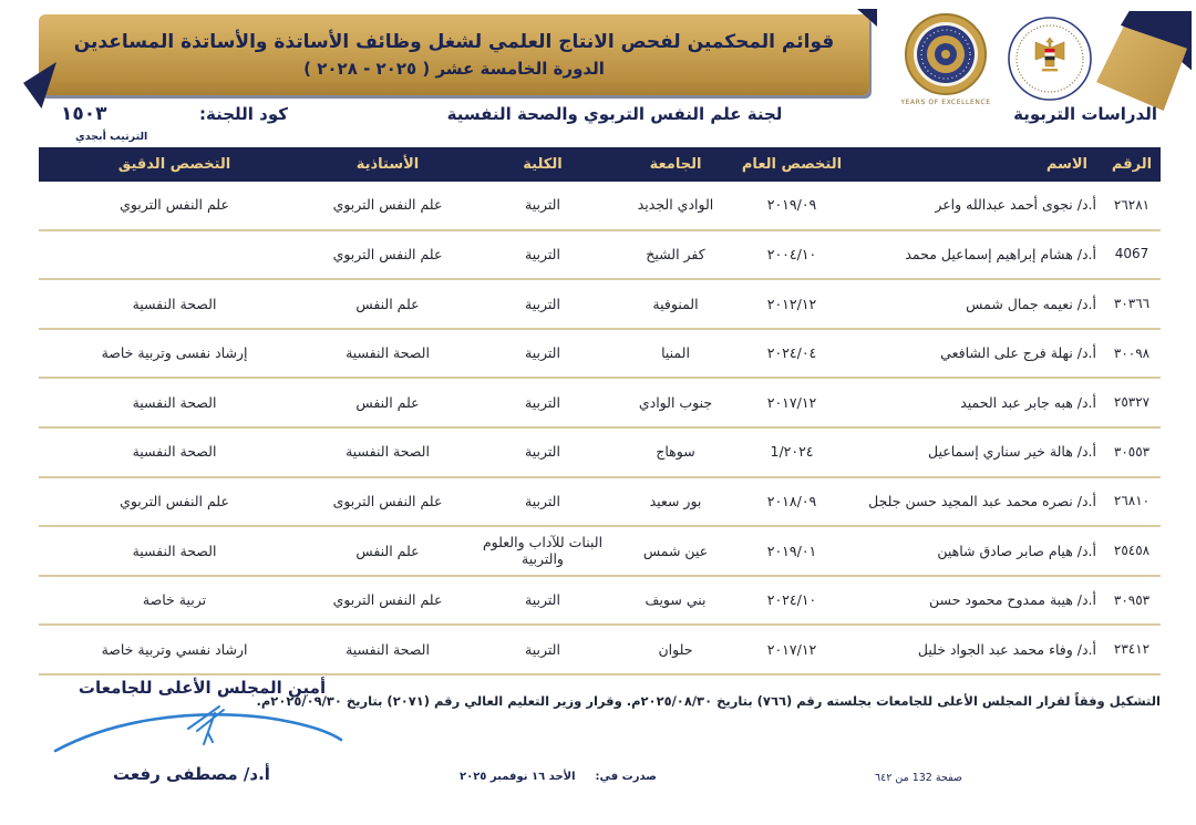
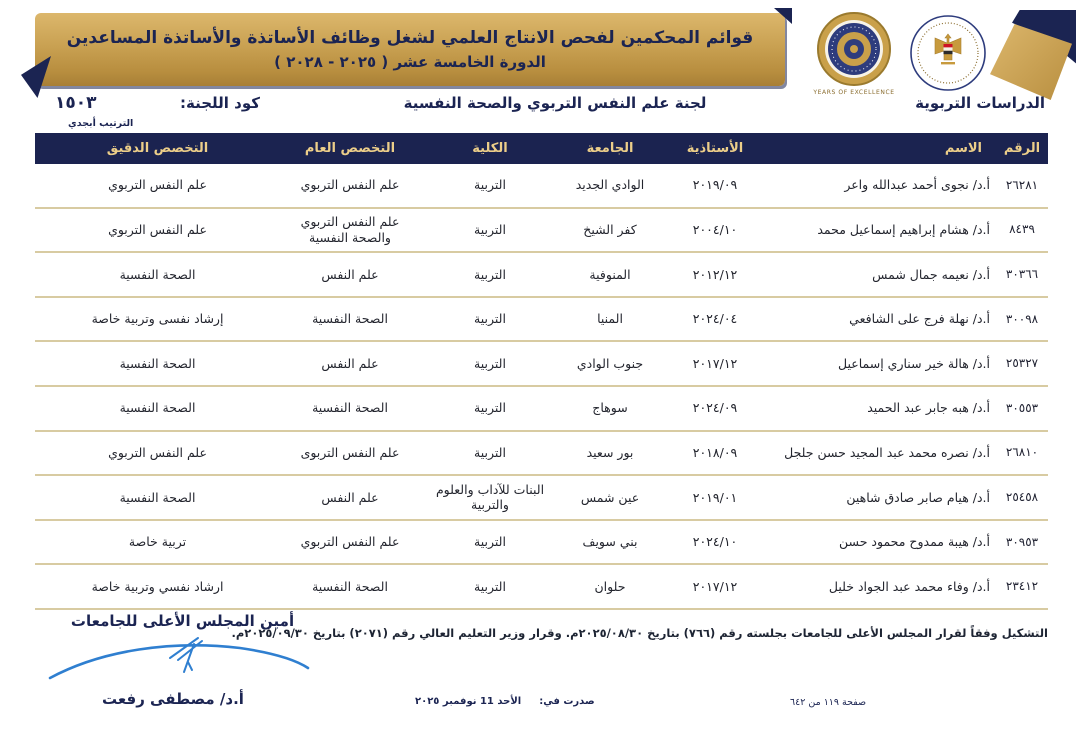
  قوائم المحكمين لفحص الانتاج العلمي لشغل وظائف الأساتذة والأساتذة المساعدين
  الدورة الخامسة عشر ( ٢٠٢٥ - ٢٠٢٨ )
  الدراسات التربوية
  لجنة علم النفس التربوي والصحة النفسية
  كود اللجنة:
  ١٥٠٣
  الترتيب أبجدي
  الرقم
  الاسم
- التخصص العام
+ الأستاذية
  الجامعة
  الكلية
- الأستاذية
+ التخصص العام
  التخصص الدقيق
  ٢٦٢٨١
  أ.د/ نجوى أحمد عبدالله واعر
  ٢٠١٩/٠٩
  الوادي الجديد
  التربية
  علم النفس التربوي
  علم النفس التربوي
- 4067
+ ٨٤٣٩
  أ.د/ هشام إبراهيم إسماعيل محمد
  ٢٠٠٤/١٠
  كفر الشيخ
  التربية
+ علم النفس التربوي والصحة النفسية
  علم النفس التربوي
  ٣٠٣٦٦
  أ.د/ نعيمه جمال شمس
  ٢٠١٢/١٢
  المنوفية
  التربية
  علم النفس
  الصحة النفسية
  ٣٠٠٩٨
  أ.د/ نهلة فرج على الشافعي
  ٢٠٢٤/٠٤
  المنيا
  التربية
  الصحة النفسية
  إرشاد نفسى وتربية خاصة
  ٢٥٣٢٧
- أ.د/ هبه جابر عبد الحميد
+ أ.د/ هالة خير سناري إسماعيل
  ٢٠١٧/١٢
  جنوب الوادي
  التربية
  علم النفس
  الصحة النفسية
  ٣٠٥٥٣
- أ.د/ هالة خير سناري إسماعيل
+ أ.د/ هبه جابر عبد الحميد
- ٢٠٢٤/1
+ ٢٠٢٤/٠٩
  سوهاج
  التربية
  الصحة النفسية
  الصحة النفسية
  ٢٦٨١٠
  أ.د/ نصره محمد عبد المجيد حسن جلجل
  ٢٠١٨/٠٩
  بور سعيد
  التربية
  علم النفس التربوى
  علم النفس التربوي
  ٢٥٤٥٨
  أ.د/ هيام صابر صادق شاهين
  ٢٠١٩/٠١
  عين شمس
  البنات للآداب والعلوم والتربية
  علم النفس
  الصحة النفسية
  ٣٠٩٥٣
  أ.د/ هيبة ممدوح محمود حسن
  ٢٠٢٤/١٠
  بني سويف
  التربية
  علم النفس التربوي
  تربية خاصة
  ٢٣٤١٢
  أ.د/ وفاء محمد عبد الجواد خليل
  ٢٠١٧/١٢
  حلوان
  التربية
  الصحة النفسية
  ارشاد نفسي وتربية خاصة
  التشكيل وفقاً لقرار المجلس الأعلى للجامعات بجلسته رقم (٧٦٦) بتاريخ ٢٠٢٥/٠٨/٣٠م. وقرار وزير التعليم العالي رقم (٢٠٧١) بتاريخ ٢٠٢٥/٠٩/٣٠م.
  أمين المجلس الأعلى للجامعات
  أ.د/ مصطفى رفعت
  صدرت في:
- الأحد ١٦ نوفمبر ٢٠٢٥
+ الأحد 11 نوفمبر ٢٠٢٥
- صفحة 132 من ٦٤٢
+ صفحة ١١٩ من ٦٤٢
